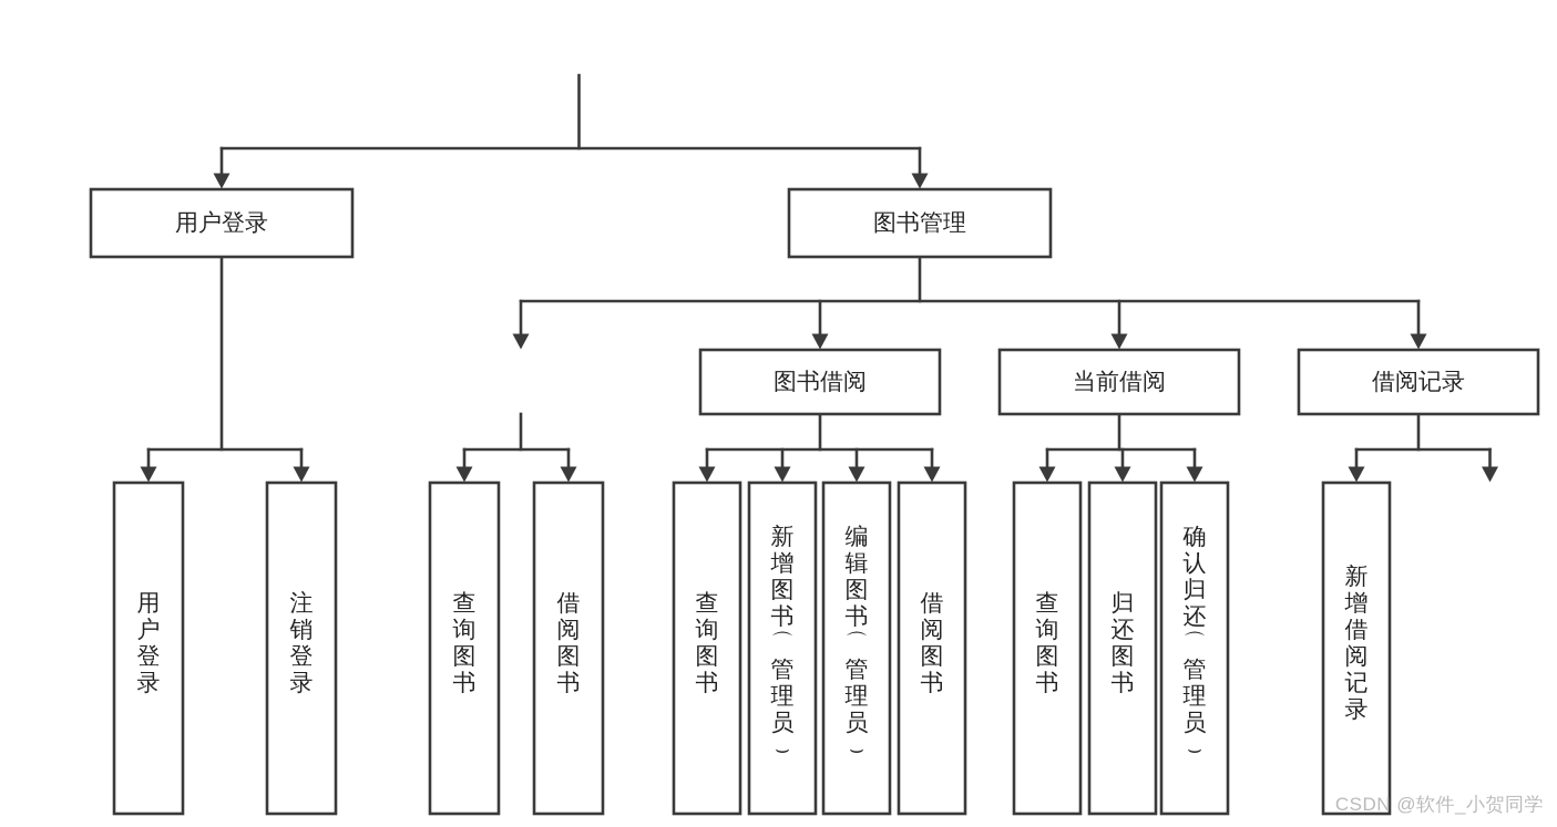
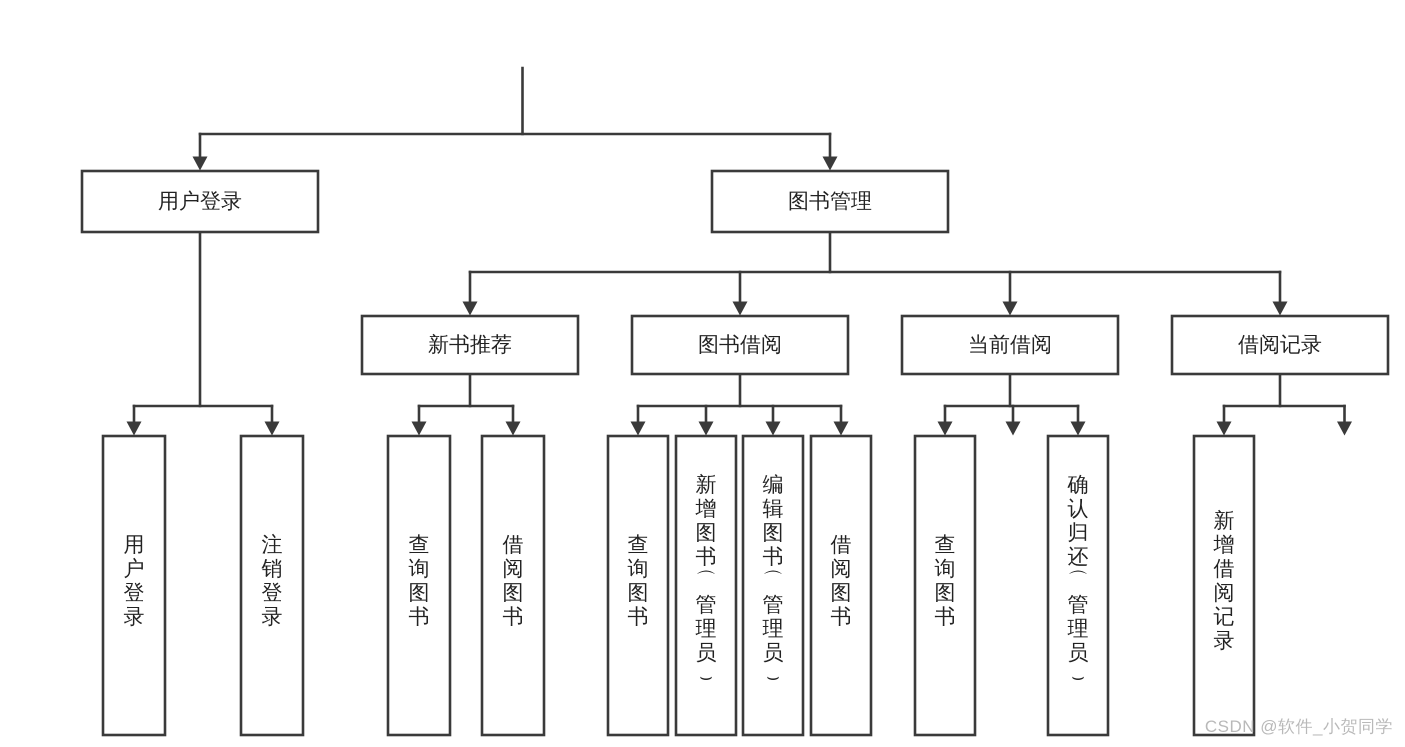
  用户登录
  图书管理
+ 新书推荐
  图书借阅
  当前借阅
  借阅记录
  用户登录
  注销登录
  查询图书
  借阅图书
  查询图书
  新增图书 ⌒ 管理员 ⌣
  编辑图书 ⌒ 管理员 ⌣
  借阅图书
  查询图书
- 归还图书
  确认归还 ⌒ 管理员 ⌣
  新增借阅记录
  CSDN @软件_小贺同学
